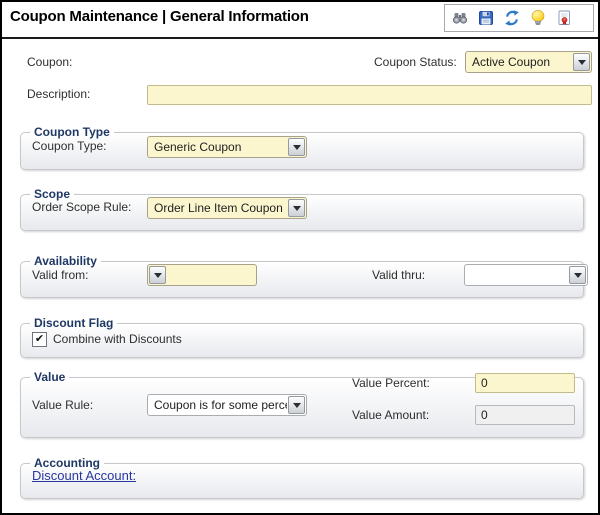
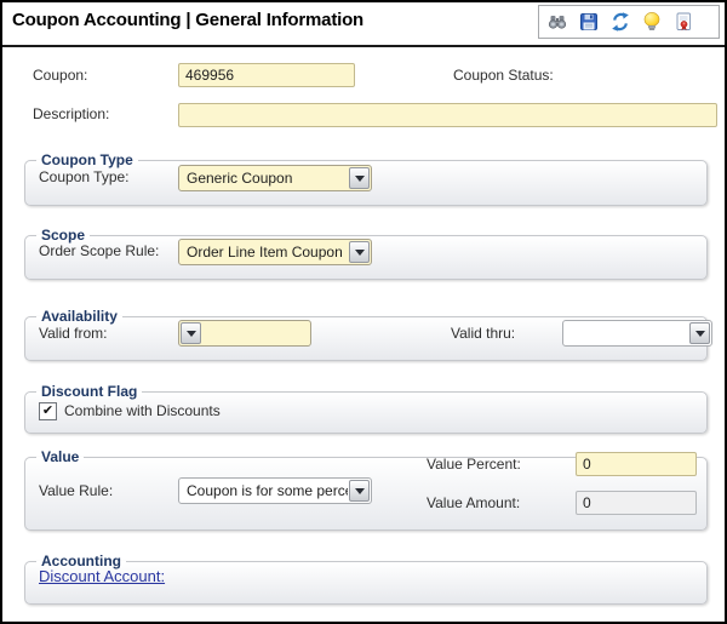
- Coupon Maintenance | General Information
+ Coupon Accounting | General Information
  Coupon:
+ 469956
  Coupon Status:
- Active Coupon
  Description:
  Coupon Type
  Coupon Type:
  Generic Coupon
  Scope
  Order Scope Rule:
  Order Line Item Coupon
  Availability
  Valid from:
  Valid thru:
  Discount Flag
  ✔
  Combine with Discounts
  Value
  Value Rule:
  Coupon is for some perc
  Value Percent:
  0
  Value Amount:
  0
  Accounting
  Discount Account:
